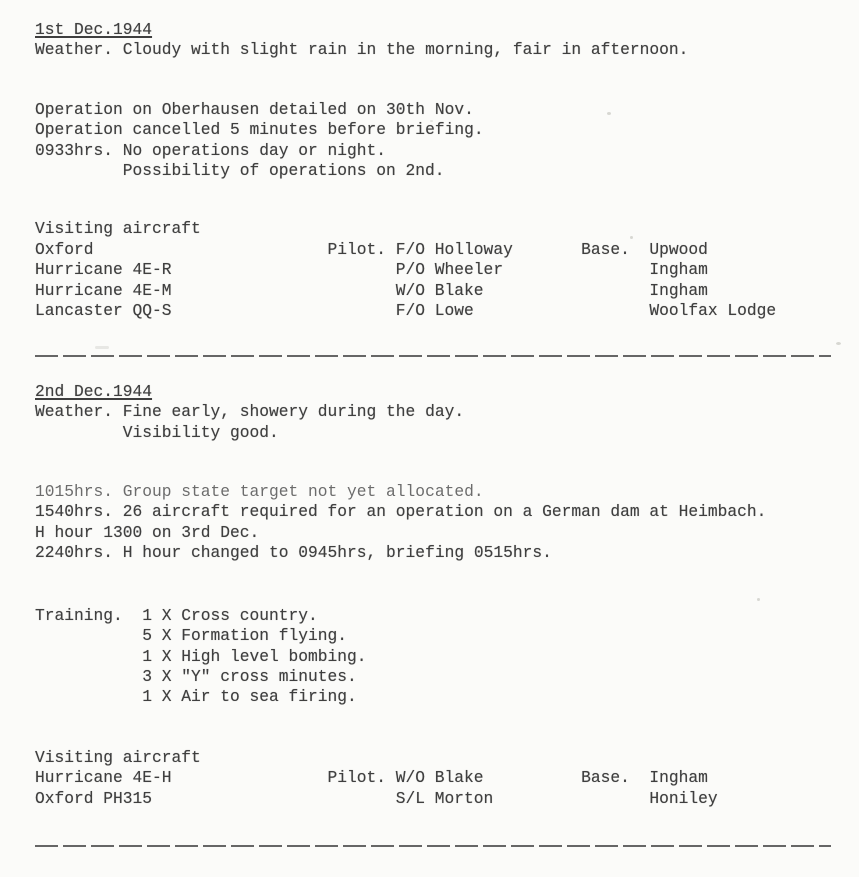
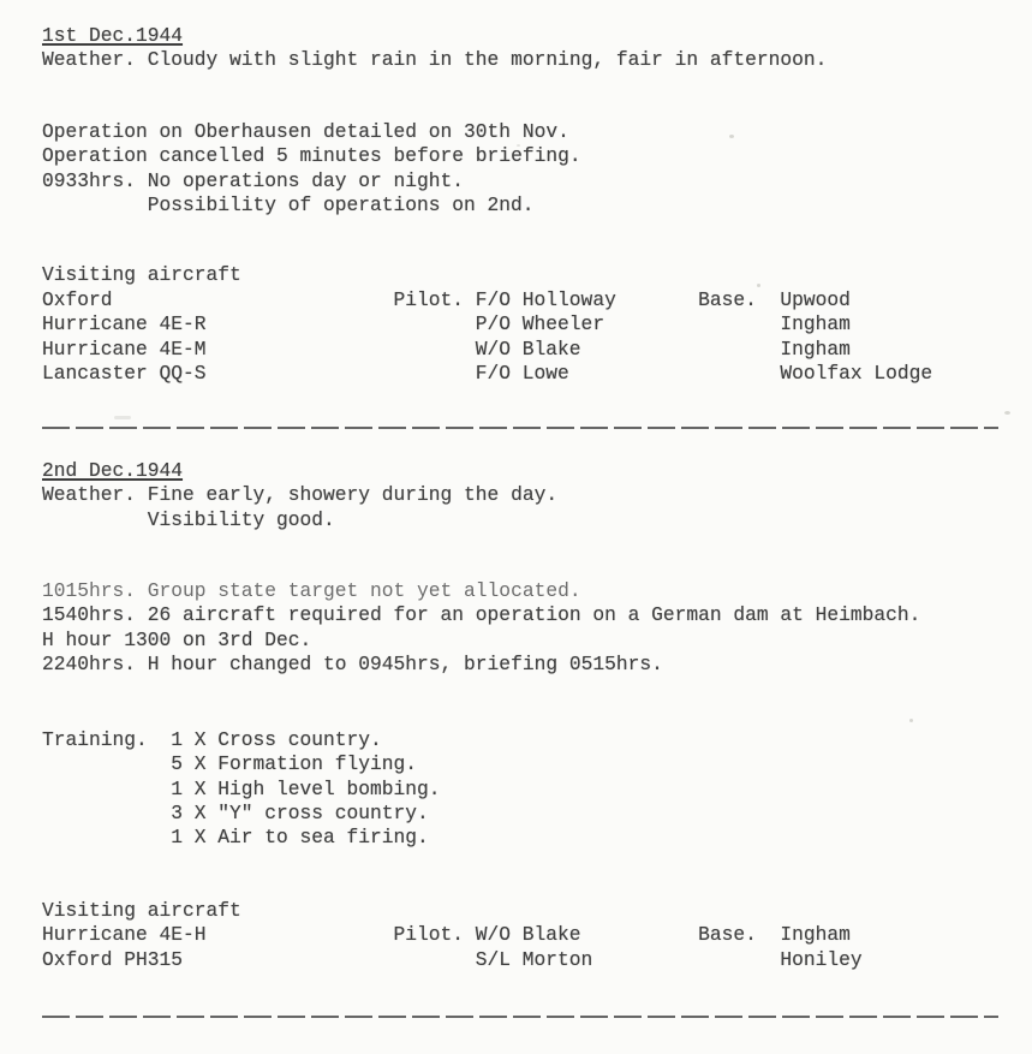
  1st Dec.1944
  Weather. Cloudy with slight rain in the morning, fair in afternoon.
  Operation on Oberhausen detailed on 30th Nov.
  Operation cancelled 5 minutes before briefing.
  0933hrs. No operations day or night.
  Possibility of operations on 2nd.
  Visiting aircraft
  Oxford
  Pilot.
  F/O Holloway
  Base.
  Upwood
  Hurricane 4E-R
  P/O Wheeler
  Ingham
  Hurricane 4E-M
  W/O Blake
  Ingham
  Lancaster QQ-S
  F/O Lowe
  Woolfax Lodge
  2nd Dec.1944
  Weather. Fine early, showery during the day.
  Visibility good.
  1015hrs. Group state target not yet allocated.
  1540hrs. 26 aircraft required for an operation on a German dam at Heimbach.
  H hour 1300 on 3rd Dec.
  2240hrs. H hour changed to 0945hrs, briefing 0515hrs.
  Training.
  1 X Cross country.
  5 X Formation flying.
  1 X High level bombing.
- 3 X "Y" cross minutes.
+ 3 X "Y" cross country.
  1 X Air to sea firing.
  Visiting aircraft
  Hurricane 4E-H
  Pilot.
  W/O Blake
  Base.
  Ingham
  Oxford PH315
  S/L Morton
  Honiley
